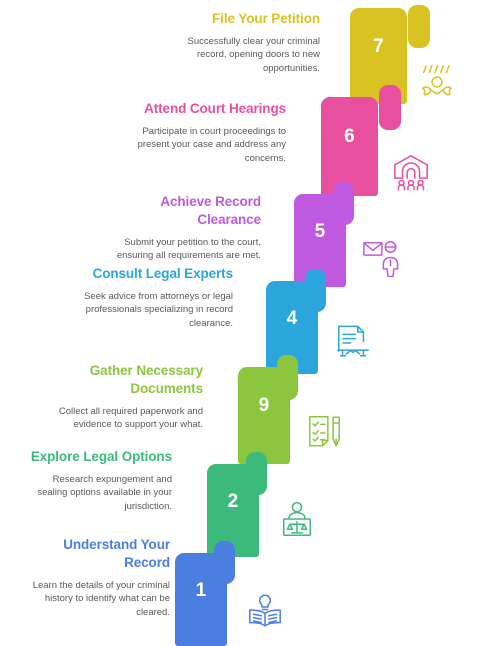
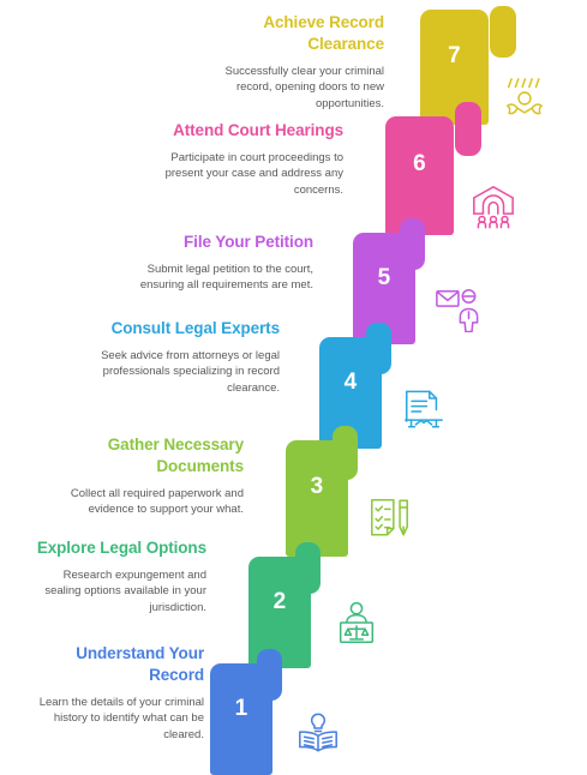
  7
- File Your Petition
+ Achieve Record Clearance
  Successfully clear your criminal record, opening doors to new opportunities.
  6
  Attend Court Hearings
  Participate in court proceedings to present your case and address any concerns.
  5
- Achieve Record Clearance
+ File Your Petition
- Submit your petition to the court, ensuring all requirements are met.
+ Submit legal petition to the court, ensuring all requirements are met.
  4
  Consult Legal Experts
  Seek advice from attorneys or legal professionals specializing in record clearance.
- 9
+ 3
  Gather Necessary Documents
  Collect all required paperwork and evidence to support your what.
  2
  Explore Legal Options
  Research expungement and sealing options available in your jurisdiction.
  1
  Understand Your Record
  Learn the details of your criminal history to identify what can be cleared.
